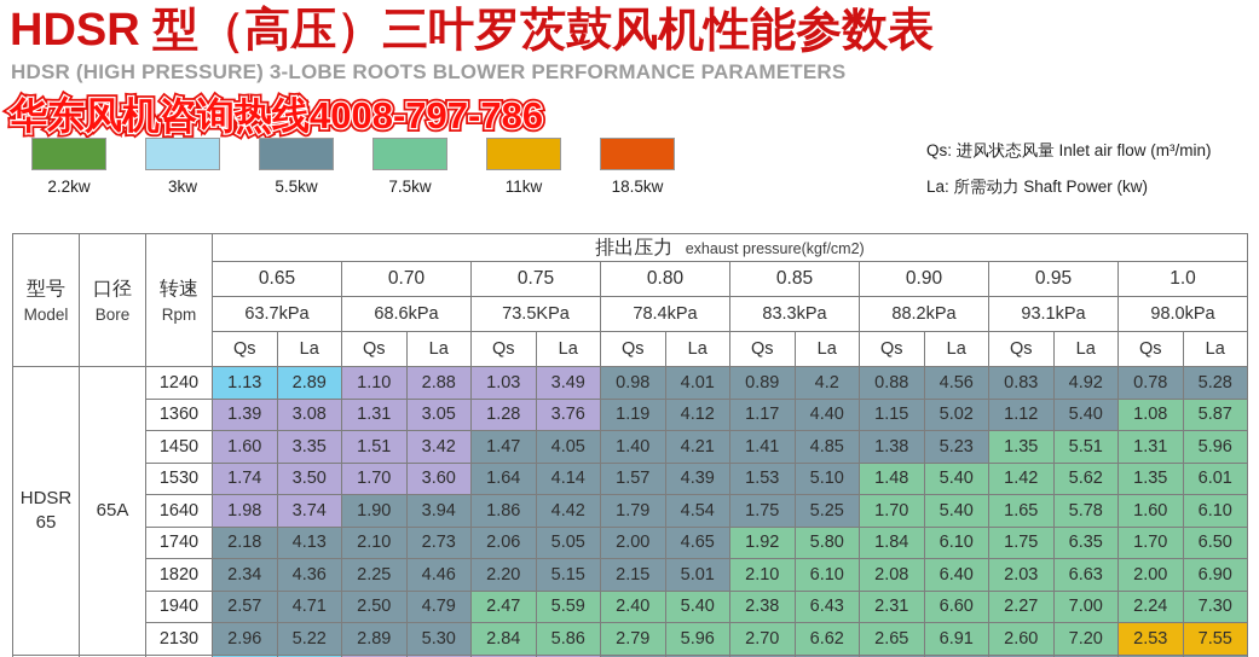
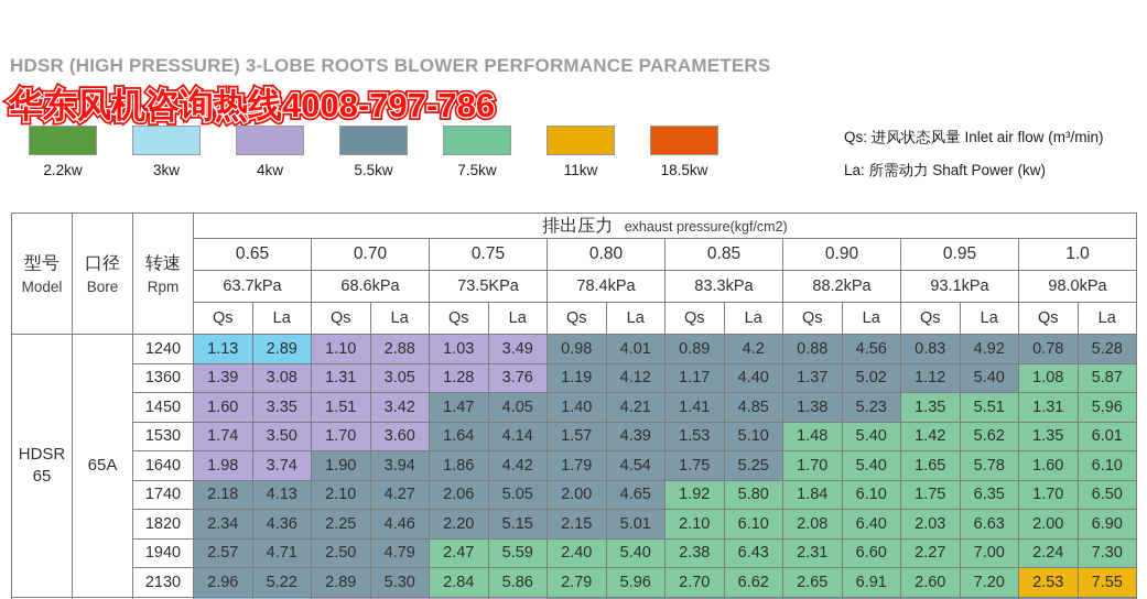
- HDSR 型（高压）三叶罗茨鼓风机性能参数表
  HDSR (HIGH PRESSURE) 3-LOBE ROOTS BLOWER PERFORMANCE PARAMETERS
  华东风机咨询热线4008-797-786
  2.2kw
  3kw
+ 4kw
  5.5kw
  7.5kw
  11kw
  18.5kw
  Qs: 进风状态风量 Inlet air flow (m³/min)
  La: 所需动力 Shaft Power (kw)
  型号 Model	口径 Bore	转速 Rpm	排出压力 exhaust pressure(kgf/cm2)
  0.65	0.70	0.75	0.80	0.85	0.90	0.95	1.0
  63.7kPa	68.6kPa	73.5KPa	78.4kPa	83.3kPa	88.2kPa	93.1kPa	98.0kPa
  Qs	La	Qs	La	Qs	La	Qs	La	Qs	La	Qs	La	Qs	La	Qs	La
  HDSR 65	65A	1240	1.13	2.89	1.10	2.88	1.03	3.49	0.98	4.01	0.89	4.2	0.88	4.56	0.83	4.92	0.78	5.28
- 1360	1.39	3.08	1.31	3.05	1.28	3.76	1.19	4.12	1.17	4.40	1.15	5.02	1.12	5.40	1.08	5.87
+ 1360	1.39	3.08	1.31	3.05	1.28	3.76	1.19	4.12	1.17	4.40	1.37	5.02	1.12	5.40	1.08	5.87
  1450	1.60	3.35	1.51	3.42	1.47	4.05	1.40	4.21	1.41	4.85	1.38	5.23	1.35	5.51	1.31	5.96
  1530	1.74	3.50	1.70	3.60	1.64	4.14	1.57	4.39	1.53	5.10	1.48	5.40	1.42	5.62	1.35	6.01
  1640	1.98	3.74	1.90	3.94	1.86	4.42	1.79	4.54	1.75	5.25	1.70	5.40	1.65	5.78	1.60	6.10
- 1740	2.18	4.13	2.10	2.73	2.06	5.05	2.00	4.65	1.92	5.80	1.84	6.10	1.75	6.35	1.70	6.50
+ 1740	2.18	4.13	2.10	4.27	2.06	5.05	2.00	4.65	1.92	5.80	1.84	6.10	1.75	6.35	1.70	6.50
  1820	2.34	4.36	2.25	4.46	2.20	5.15	2.15	5.01	2.10	6.10	2.08	6.40	2.03	6.63	2.00	6.90
  1940	2.57	4.71	2.50	4.79	2.47	5.59	2.40	5.40	2.38	6.43	2.31	6.60	2.27	7.00	2.24	7.30
  2130	2.96	5.22	2.89	5.30	2.84	5.86	2.79	5.96	2.70	6.62	2.65	6.91	2.60	7.20	2.53	7.55
